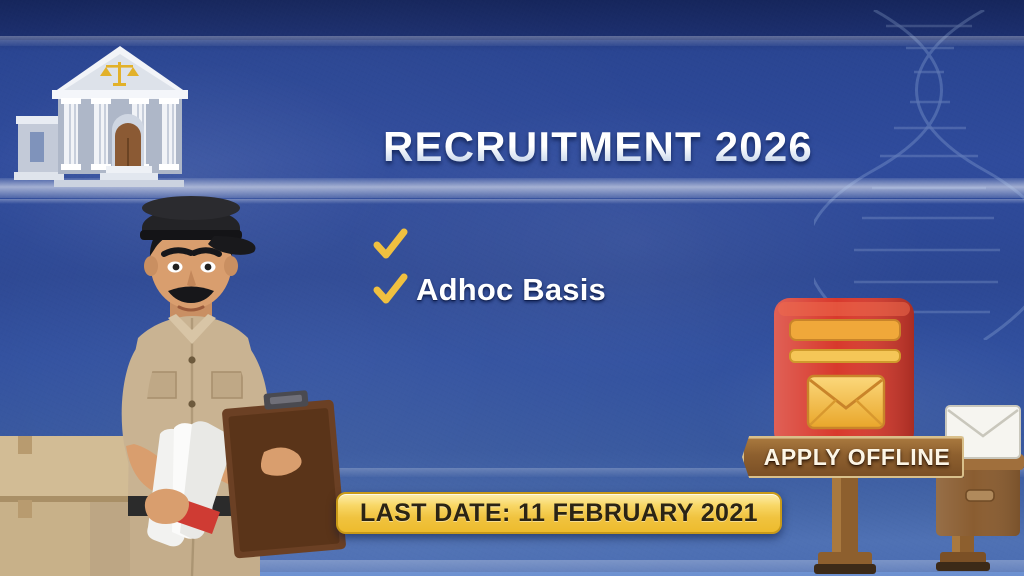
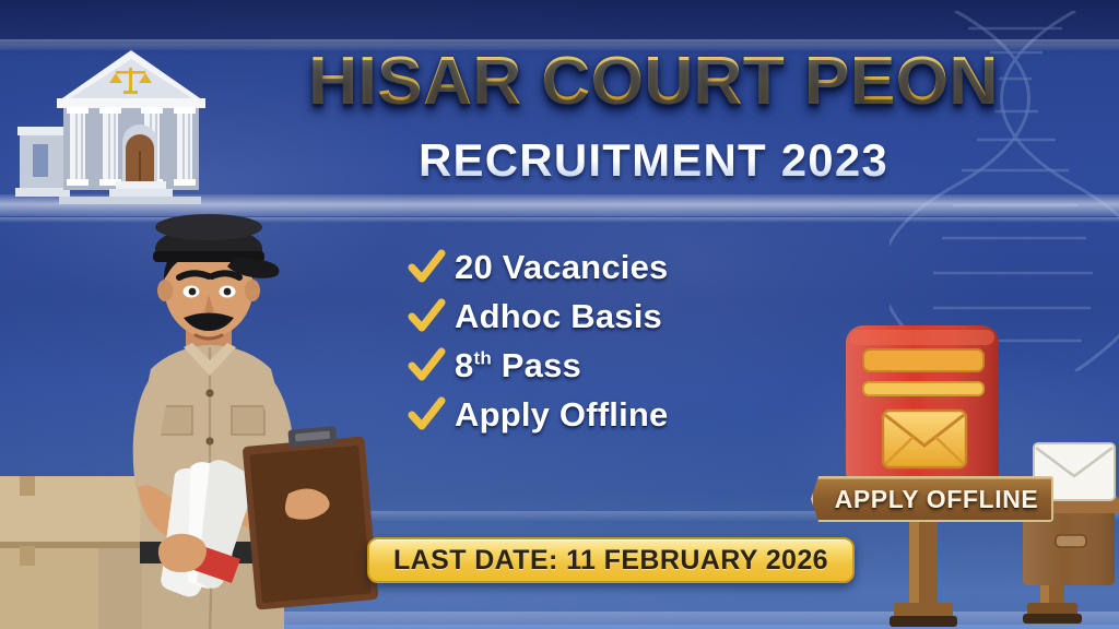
+ HISAR COURT PEON
- RECRUITMENT 2026
+ RECRUITMENT 2023
+ 20 Vacancies
  Adhoc Basis
+ 8th Pass
+ Apply Offline
- LAST DATE: 11 FEBRUARY 2021
+ LAST DATE: 11 FEBRUARY 2026
  APPLY OFFLINE
